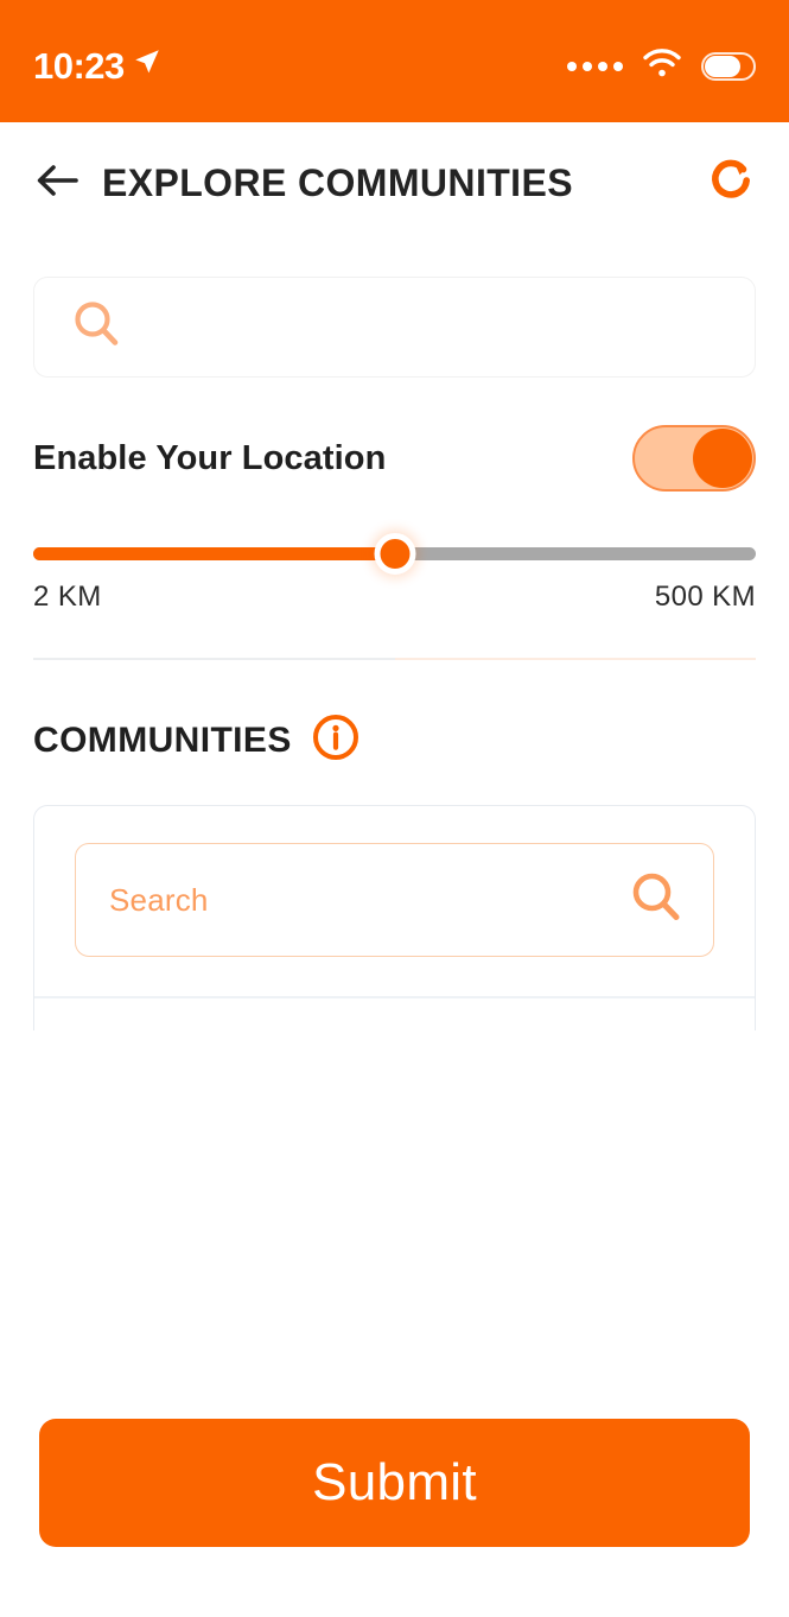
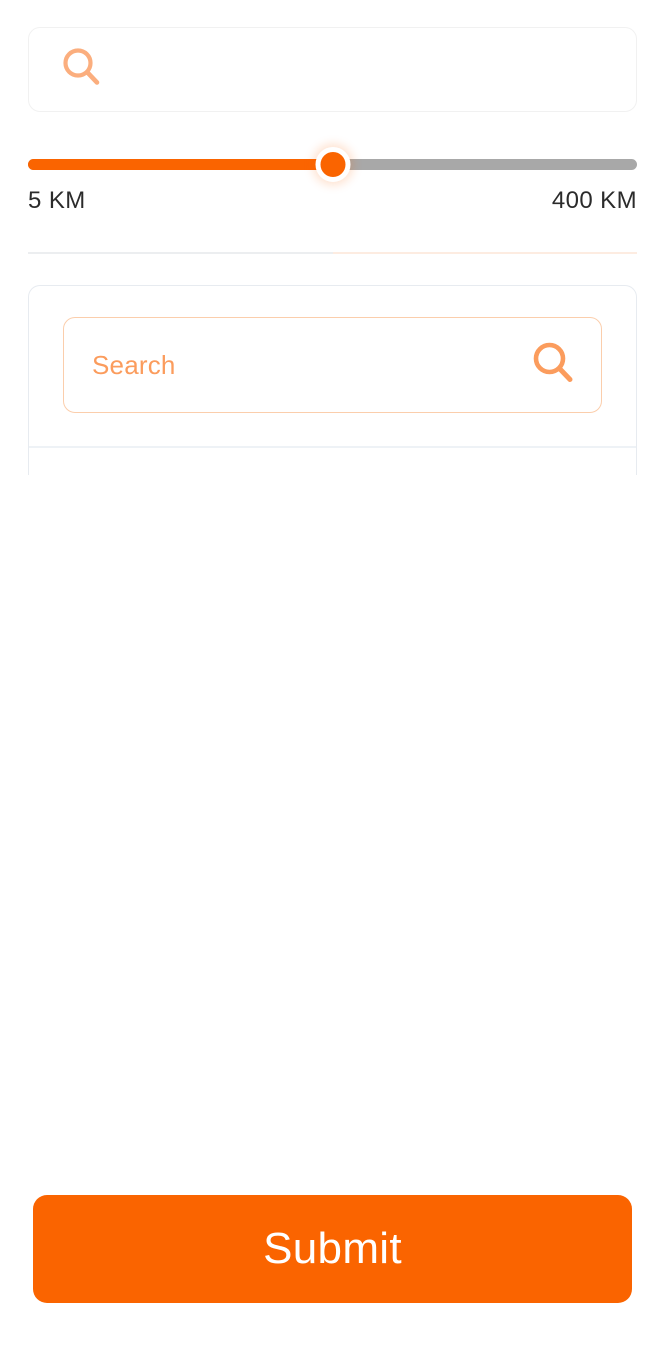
- 10:23
- EXPLORE COMMUNITIES
- Enable Your Location
- 2 KM
+ 5 KM
- 500 KM
+ 400 KM
- COMMUNITIES
  Search
  Submit
